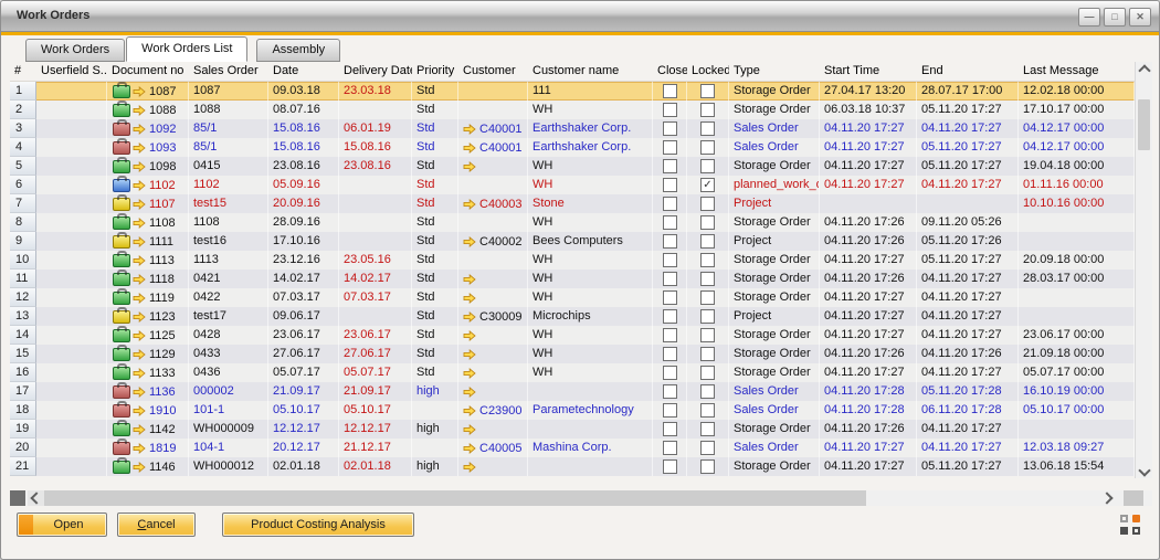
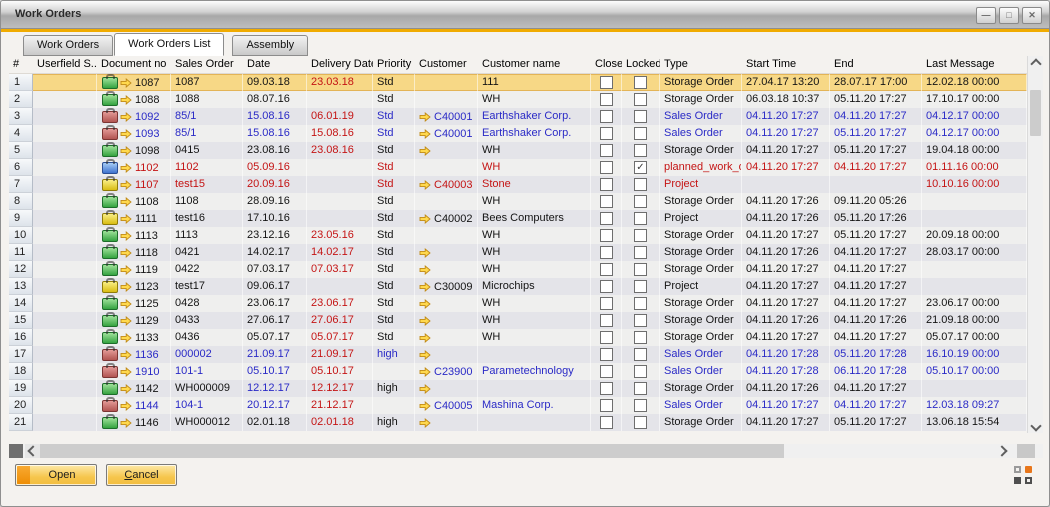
  Work Orders
  —
  □
  ✕
  Work Orders
  Work Orders List
  Assembly
  #
  Userfield S..
  Document no
  Sales Order
  Date
  Delivery Dat
  Priority
  Customer
  Customer name
  Close
  Locked
  Type
  Start Time
  End
  Last Message
  1
  1087
  1087
  09.03.18
  23.03.18
  Std
  111
  Storage Order
  27.04.17 13:20
  28.07.17 17:00
  12.02.18 00:00
  2
  1088
  1088
  08.07.16
  Std
  WH
  Storage Order
  06.03.18 10:37
  05.11.20 17:27
  17.10.17 00:00
  3
  1092
  85/1
  15.08.16
  06.01.19
  Std
  C40001
  Earthshaker Corp.
  Sales Order
  04.11.20 17:27
  04.11.20 17:27
  04.12.17 00:00
  4
  1093
  85/1
  15.08.16
  15.08.16
  Std
  C40001
  Earthshaker Corp.
  Sales Order
  04.11.20 17:27
  05.11.20 17:27
  04.12.17 00:00
  5
  1098
  0415
  23.08.16
  23.08.16
  Std
  WH
  Storage Order
  04.11.20 17:27
  05.11.20 17:27
  19.04.18 00:00
  6
  1102
  1102
  05.09.16
  Std
  WH
  ✓
  planned_work_o
  04.11.20 17:27
  04.11.20 17:27
  01.11.16 00:00
  7
  1107
  test15
  20.09.16
  Std
  C40003
  Stone
  Project
  10.10.16 00:00
  8
  1108
  1108
  28.09.16
  Std
  WH
  Storage Order
  04.11.20 17:26
  09.11.20 05:26
  9
  1111
  test16
  17.10.16
  Std
  C40002
  Bees Computers
  Project
  04.11.20 17:26
  05.11.20 17:26
  10
  1113
  1113
  23.12.16
  23.05.16
  Std
  WH
  Storage Order
  04.11.20 17:27
  05.11.20 17:27
  20.09.18 00:00
  11
  1118
  0421
  14.02.17
  14.02.17
  Std
  WH
  Storage Order
  04.11.20 17:26
  04.11.20 17:27
  28.03.17 00:00
  12
  1119
  0422
  07.03.17
  07.03.17
  Std
  WH
  Storage Order
  04.11.20 17:27
  04.11.20 17:27
  13
  1123
  test17
  09.06.17
  Std
  C30009
  Microchips
  Project
  04.11.20 17:27
  04.11.20 17:27
  14
  1125
  0428
  23.06.17
  23.06.17
  Std
  WH
  Storage Order
  04.11.20 17:27
  04.11.20 17:27
  23.06.17 00:00
  15
  1129
  0433
  27.06.17
  27.06.17
  Std
  WH
  Storage Order
  04.11.20 17:26
  04.11.20 17:26
  21.09.18 00:00
  16
  1133
  0436
  05.07.17
  05.07.17
  Std
  WH
  Storage Order
  04.11.20 17:27
  04.11.20 17:27
  05.07.17 00:00
  17
  1136
  000002
  21.09.17
  21.09.17
  high
  Sales Order
  04.11.20 17:28
  05.11.20 17:28
  16.10.19 00:00
  18
  1910
  101-1
  05.10.17
  05.10.17
  C23900
  Parametechnology
  Sales Order
  04.11.20 17:28
  06.11.20 17:28
  05.10.17 00:00
  19
  1142
  WH000009
  12.12.17
  12.12.17
  high
  Storage Order
  04.11.20 17:26
  04.11.20 17:27
  20
- 1819
+ 1144
  104-1
  20.12.17
  21.12.17
  C40005
  Mashina Corp.
  Sales Order
  04.11.20 17:27
  04.11.20 17:27
  12.03.18 09:27
  21
  1146
  WH000012
  02.01.18
  02.01.18
  high
  Storage Order
  04.11.20 17:27
  05.11.20 17:27
  13.06.18 15:54
  Open
  Cancel
- Product Costing Analysis
